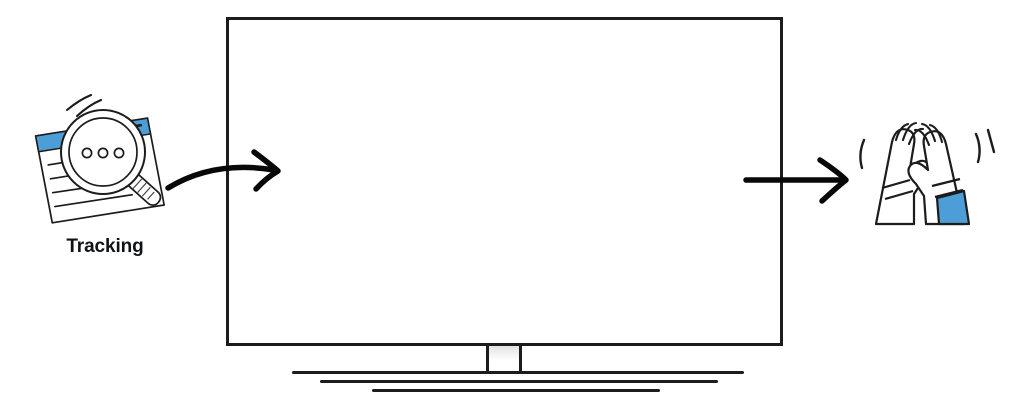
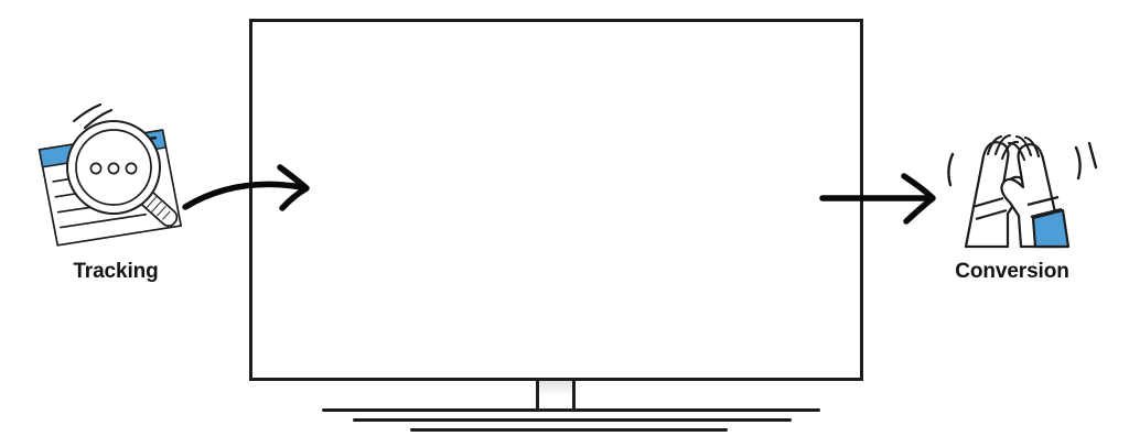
  Tracking
+ Conversion
